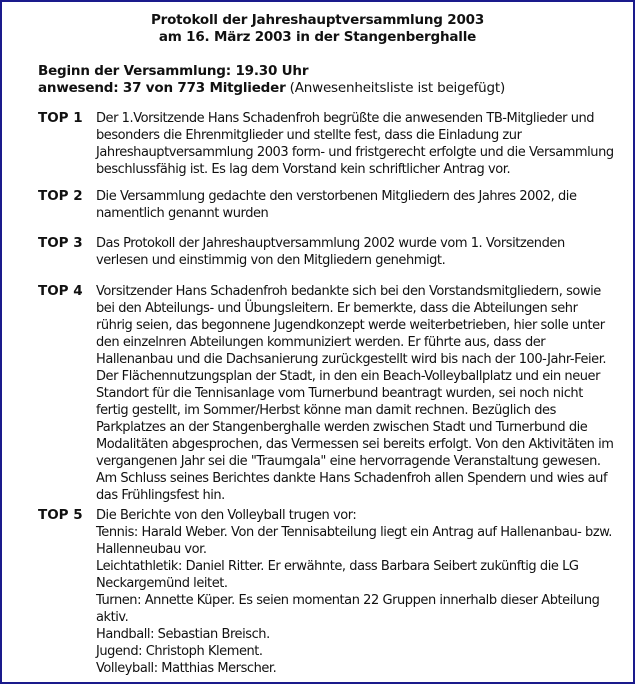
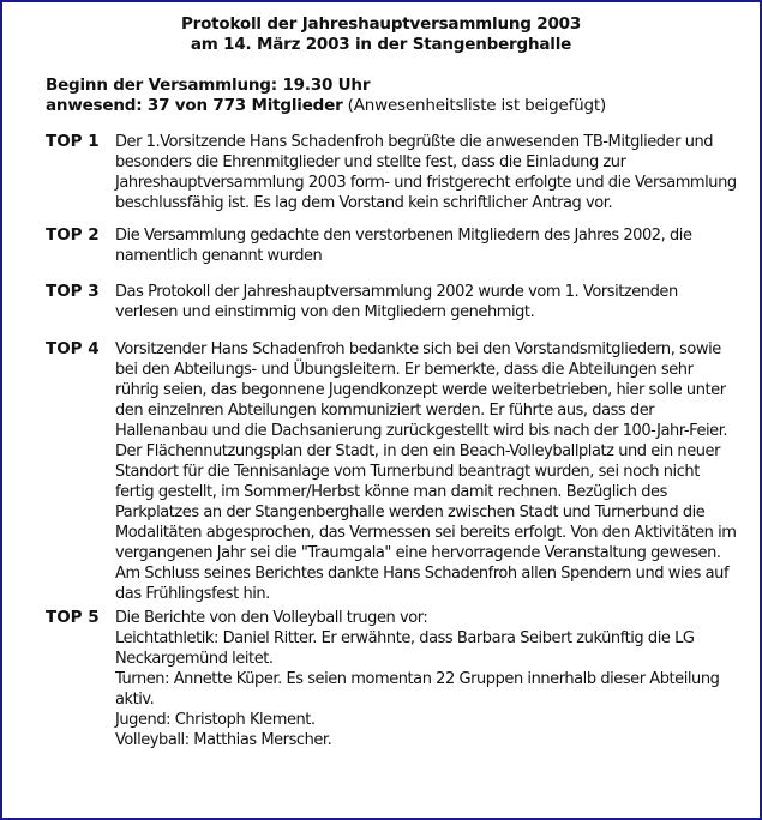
  Protokoll der Jahreshauptversammlung 2003
- am 16. März 2003 in der Stangenberghalle
+ am 14. März 2003 in der Stangenberghalle
  Beginn der Versammlung: 19.30 Uhr
  anwesend: 37 von 773 Mitglieder (Anwesenheitsliste ist beigefügt)
  TOP 1
  Der 1.Vorsitzende Hans Schadenfroh begrüßte die anwesenden TB-Mitglieder und besonders die Ehrenmitglieder und stellte fest, dass die Einladung zur Jahreshauptversammlung 2003 form- und fristgerecht erfolgte und die Versammlung beschlussfähig ist. Es lag dem Vorstand kein schriftlicher Antrag vor.
  TOP 2
  Die Versammlung gedachte den verstorbenen Mitgliedern des Jahres 2002, die namentlich genannt wurden
  TOP 3
  Das Protokoll der Jahreshauptversammlung 2002 wurde vom 1. Vorsitzenden verlesen und einstimmig von den Mitgliedern genehmigt.
  TOP 4
  Vorsitzender Hans Schadenfroh bedankte sich bei den Vorstandsmitgliedern, sowie bei den Abteilungs- und Übungsleitern. Er bemerkte, dass die Abteilungen sehr rührig seien, das begonnene Jugendkonzept werde weiterbetrieben, hier solle unter den einzelnren Abteilungen kommuniziert werden. Er führte aus, dass der Hallenanbau und die Dachsanierung zurückgestellt wird bis nach der 100-Jahr-Feier. Der Flächennutzungsplan der Stadt, in den ein Beach-Volleyballplatz und ein neuer Standort für die Tennisanlage vom Turnerbund beantragt wurden, sei noch nicht fertig gestellt, im Sommer/Herbst könne man damit rechnen. Bezüglich des Parkplatzes an der Stangenberghalle werden zwischen Stadt und Turnerbund die Modalitäten abgesprochen, das Vermessen sei bereits erfolgt. Von den Aktivitäten im vergangenen Jahr sei die "Traumgala" eine hervorragende Veranstaltung gewesen. Am Schluss seines Berichtes dankte Hans Schadenfroh allen Spendern und wies auf das Frühlingsfest hin.
  TOP 5
  Die Berichte von den Volleyball trugen vor:
- Tennis: Harald Weber. Von der Tennisabteilung liegt ein Antrag auf Hallenanbau- bzw. Hallenneubau vor.
  Leichtathletik: Daniel Ritter. Er erwähnte, dass Barbara Seibert zukünftig die LG Neckargemünd leitet.
  Turnen: Annette Küper. Es seien momentan 22 Gruppen innerhalb dieser Abteilung aktiv.
- Handball: Sebastian Breisch.
  Jugend: Christoph Klement.
  Volleyball: Matthias Merscher.
